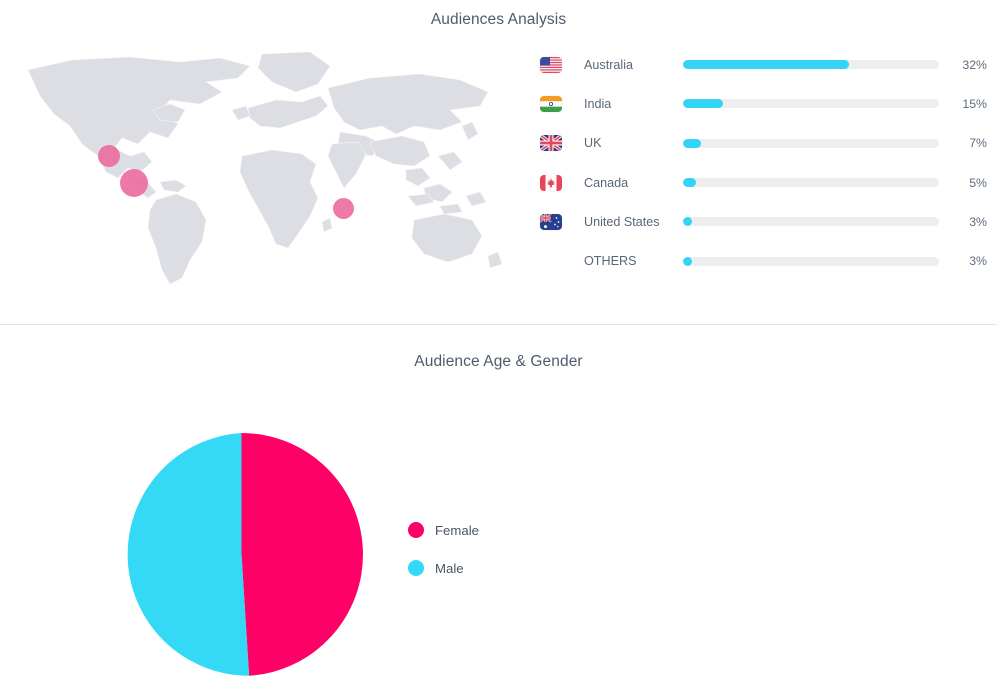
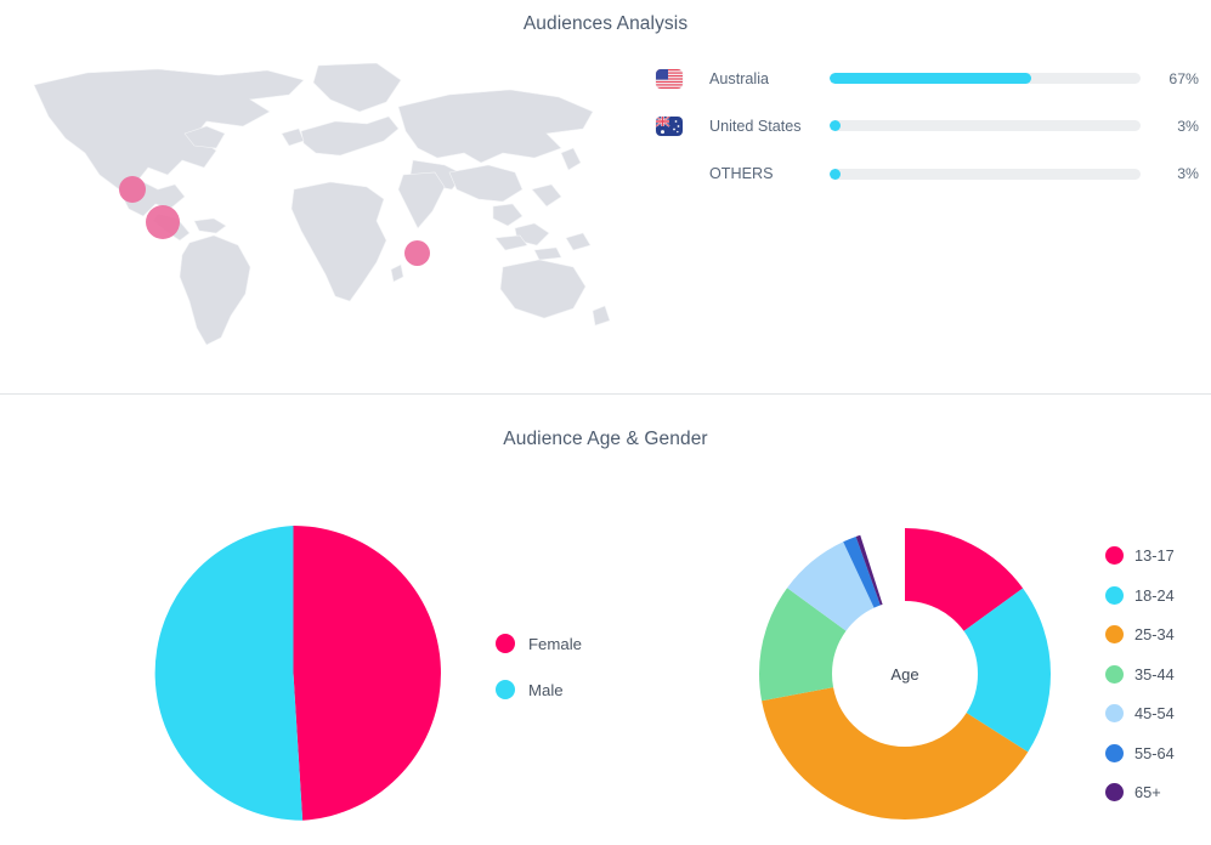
  Audiences Analysis
  Australia
- 32%
+ 67%
- India
- 15%
- UK
- 7%
- Canada
- 5%
  United States
  3%
  OTHERS
  3%
  Audience Age & Gender
  Female
  Male
+ Age
+ 13-17
+ 18-24
+ 25-34
+ 35-44
+ 45-54
+ 55-64
+ 65+
